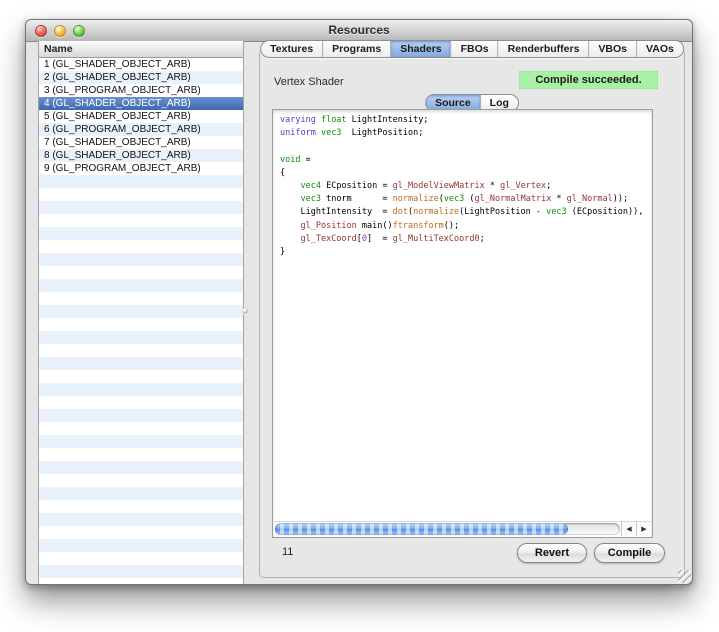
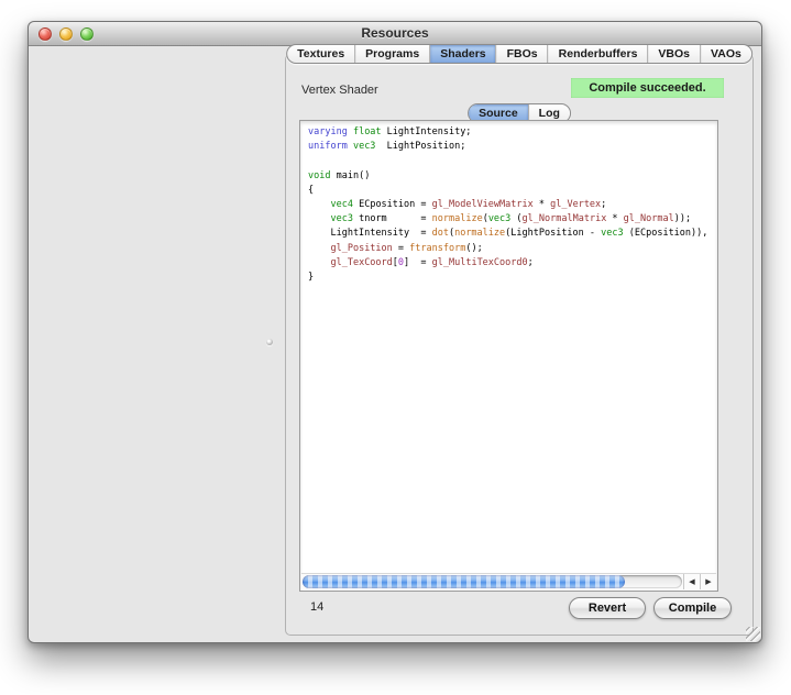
  Resources
- Name
- 1 (GL_SHADER_OBJECT_ARB)
- 2 (GL_SHADER_OBJECT_ARB)
- 3 (GL_PROGRAM_OBJECT_ARB)
- 4 (GL_SHADER_OBJECT_ARB)
- 5 (GL_SHADER_OBJECT_ARB)
- 6 (GL_PROGRAM_OBJECT_ARB)
- 7 (GL_SHADER_OBJECT_ARB)
- 8 (GL_SHADER_OBJECT_ARB)
- 9 (GL_PROGRAM_OBJECT_ARB)
  Textures
  Programs
  Shaders
  FBOs
  Renderbuffers
  VBOs
  VAOs
  Vertex Shader
  Compile succeeded.
  Source
  Log
  varying float LightIntensity;
  uniform vec3 LightPosition;
- void =
+ void main()
  {
  vec4 ECposition = gl_ModelViewMatrix * gl_Vertex;
  vec3 tnorm = normalize(vec3 (gl_NormalMatrix * gl_Normal));
  LightIntensity = dot(normalize(LightPosition - vec3 (ECposition)),
- gl_Position main()ftransform();
+ gl_Position = ftransform();
  gl_TexCoord[0] = gl_MultiTexCoord0;
  }
- 11
+ 14
  Revert
  Compile
